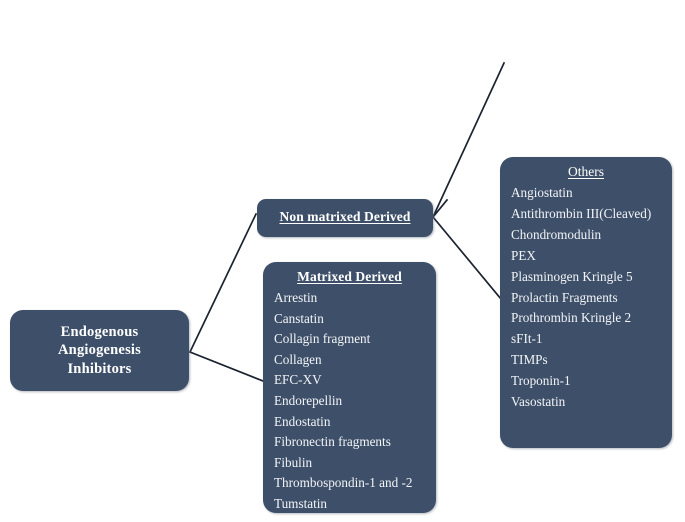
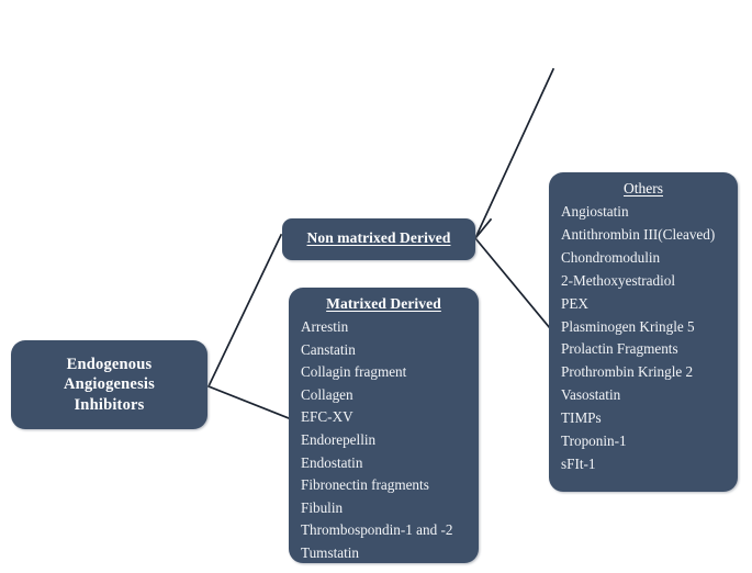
  Endogenous
  Angiogenesis
  Inhibitors
  Non matrixed Derived
  Matrixed Derived
  Arrestin
  Canstatin
  Collagin fragment
  Collagen
  EFC-XV
  Endorepellin
  Endostatin
  Fibronectin fragments
  Fibulin
  Thrombospondin-1 and -2
  Tumstatin
  Others
  Angiostatin
  Antithrombin III(Cleaved)
  Chondromodulin
+ 2-Methoxyestradiol
  PEX
  Plasminogen Kringle 5
  Prolactin Fragments
  Prothrombin Kringle 2
- sFIt-1
+ Vasostatin
  TIMPs
  Troponin-1
- Vasostatin
+ sFIt-1
